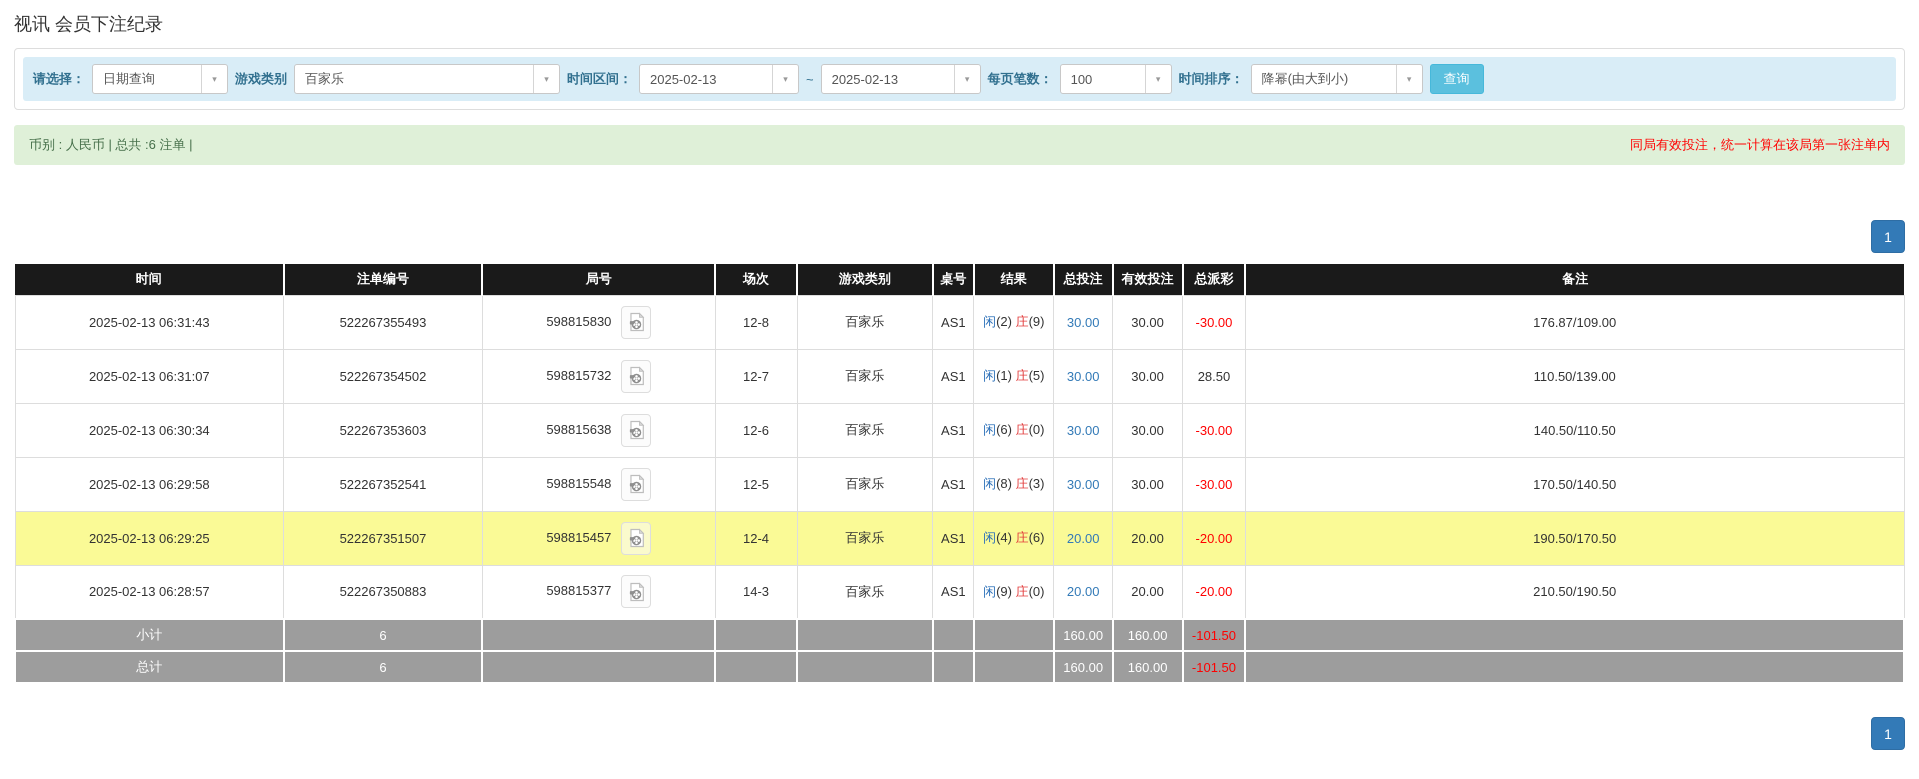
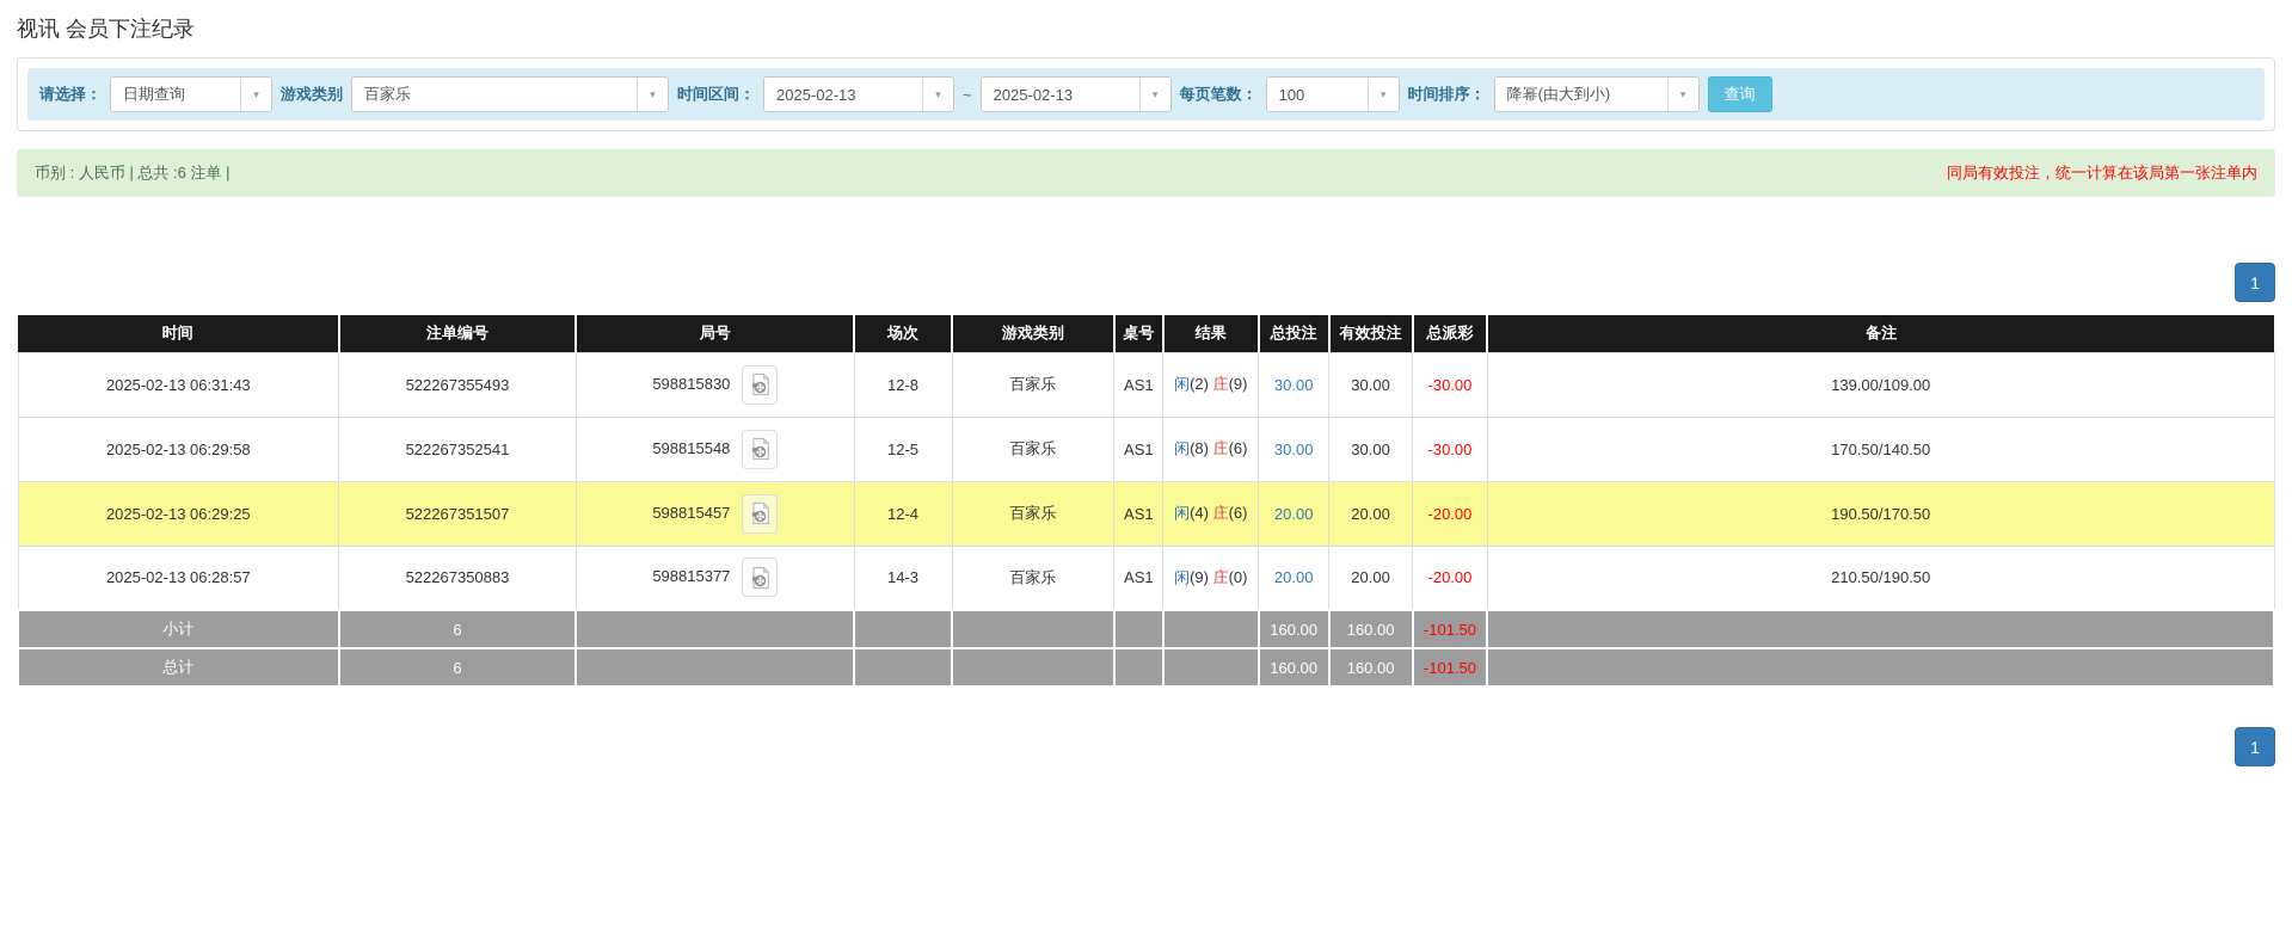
  视讯 会员下注纪录
  请选择：
  日期查询
  ▾
  游戏类别
  百家乐
  ▾
  时间区间：
  2025-02-13
  ▾
  ~
  2025-02-13
  ▾
  每页笔数：
  100
  ▾
  时间排序：
  降幂(由大到小)
  ▾
  查询
  币别 : 人民币 | 总共 :6 注单 |
  同局有效投注，统一计算在该局第一张注单内
  1
  时间	注单编号	局号	场次	游戏类别	桌号	结果	总投注	有效投注	总派彩	备注
- 2025-02-13 06:31:43	522267355493	598815830	12-8	百家乐	AS1	闲(2) 庄(9)	30.00	30.00	-30.00	176.87/109.00
+ 2025-02-13 06:31:43	522267355493	598815830	12-8	百家乐	AS1	闲(2) 庄(9)	30.00	30.00	-30.00	139.00/109.00
- 2025-02-13 06:31:07	522267354502	598815732	12-7	百家乐	AS1	闲(1) 庄(5)	30.00	30.00	28.50	110.50/139.00
- 2025-02-13 06:30:34	522267353603	598815638	12-6	百家乐	AS1	闲(6) 庄(0)	30.00	30.00	-30.00	140.50/110.50
- 2025-02-13 06:29:58	522267352541	598815548	12-5	百家乐	AS1	闲(8) 庄(3)	30.00	30.00	-30.00	170.50/140.50
+ 2025-02-13 06:29:58	522267352541	598815548	12-5	百家乐	AS1	闲(8) 庄(6)	30.00	30.00	-30.00	170.50/140.50
  2025-02-13 06:29:25	522267351507	598815457	12-4	百家乐	AS1	闲(4) 庄(6)	20.00	20.00	-20.00	190.50/170.50
  2025-02-13 06:28:57	522267350883	598815377	14-3	百家乐	AS1	闲(9) 庄(0)	20.00	20.00	-20.00	210.50/190.50
  小计	6						160.00	160.00	-101.50
  总计	6						160.00	160.00	-101.50
  1
